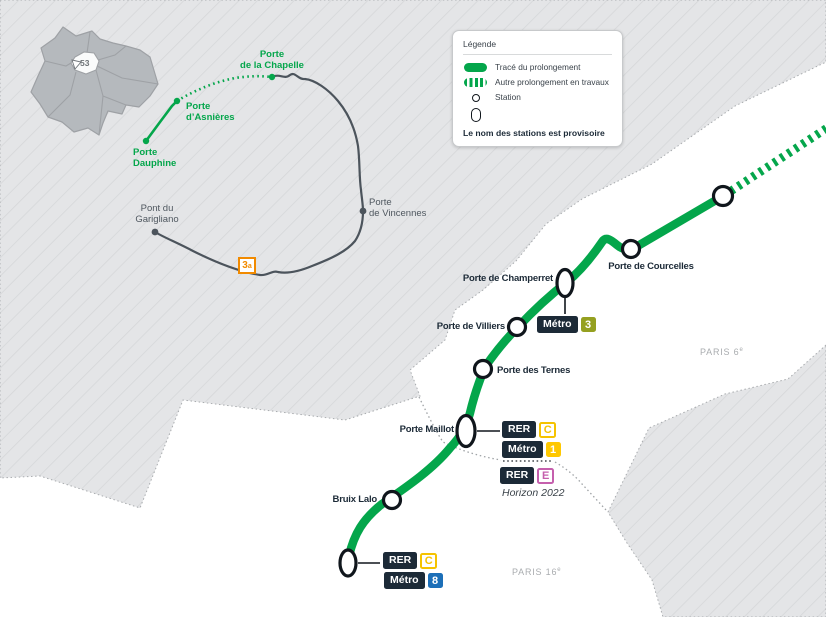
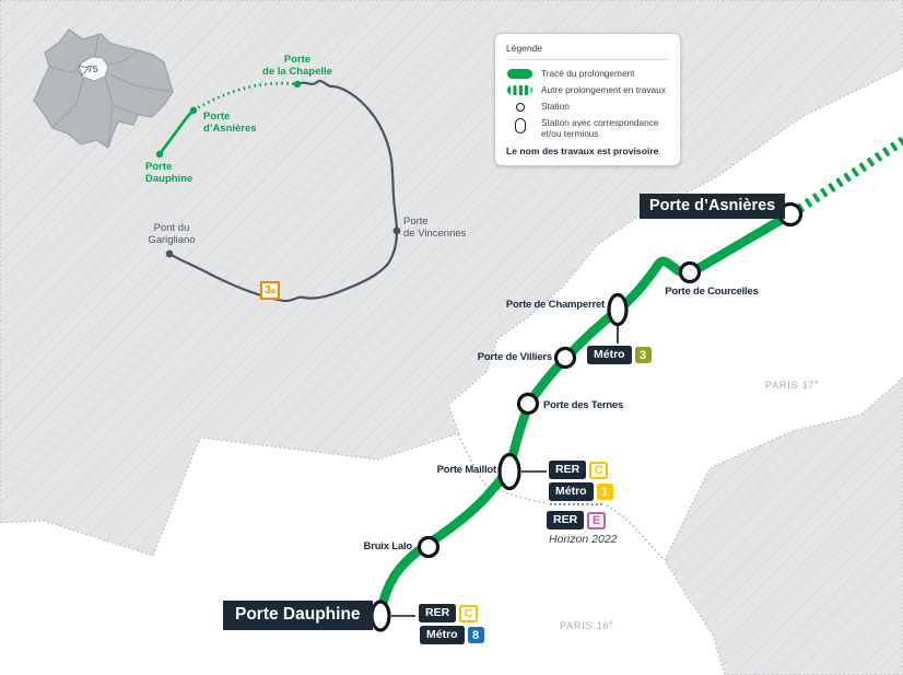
  Légende
  Tracé du prolongement
  Autre prolongement en travaux
  Station
+ Station avec correspondance et/ou terminus
- Le nom des stations est provisoire
+ Le nom des travaux est provisoire
+ Porte d’Asnières
+ Porte Dauphine
  Porte de Courcelles
  Porte de Champerret
  Porte de Villiers
  Porte des Ternes
  Porte Maillot
  Bruix Lalo
  RER
  C
  Métro
  1
  RER
  E
  Horizon 2022
  RER
  C
  Métro
  8
  Métro
  3
- PARIS 6
+ PARIS 17
  PARIS 16
  Porte
  de la Chapelle
  Porte
  d’Asnières
  Porte
  Dauphine
  Pont du
  Garigliano
  Porte
  de Vincennes
- 53
+ 75
